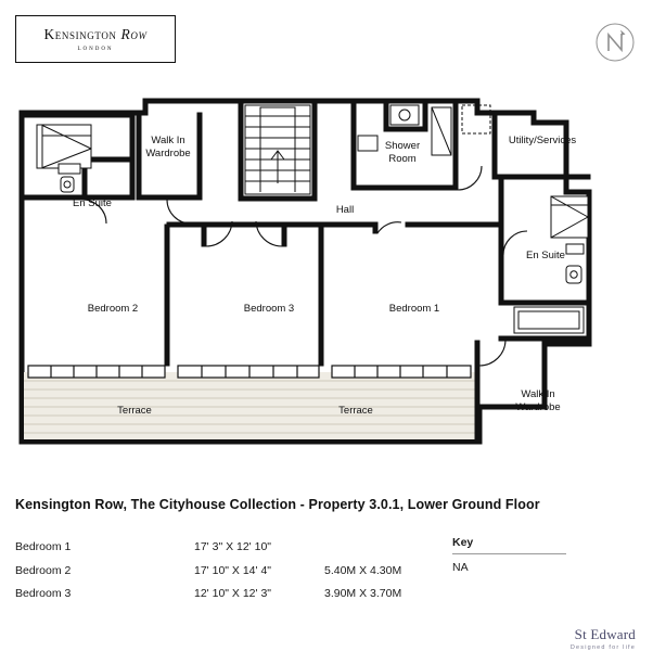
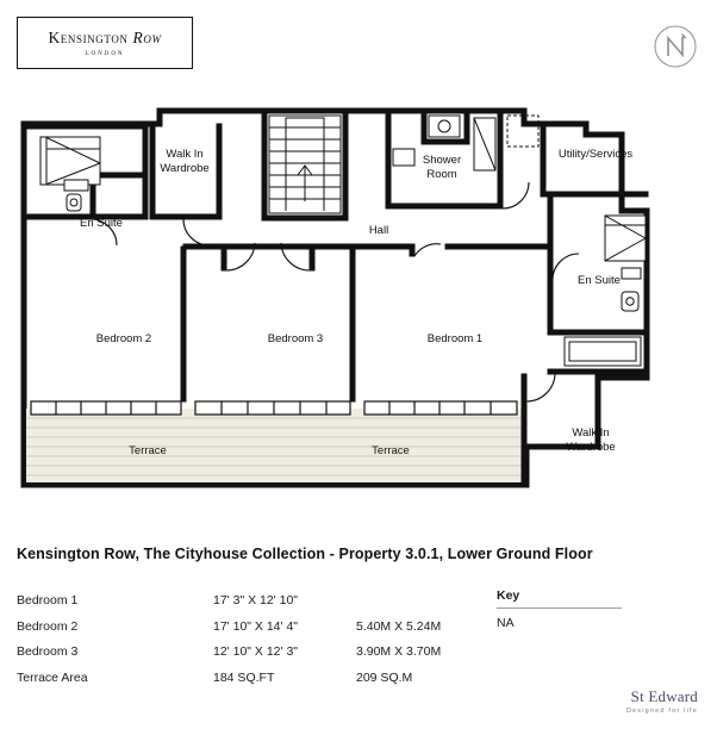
  Kensington Row
  En Suite
  Walk In
  Wardrobe
  Shower
  Room
  Utility/Services
  Hall
  En Suite
  Bedroom 2
  Bedroom 3
  Bedroom 1
  Walk In
  Wardrobe
  Terrace
  Terrace
  Kensington Row, The Cityhouse Collection - Property 3.0.1, Lower Ground Floor
  Bedroom 1
  17' 3" X 12' 10"
  Bedroom 2
  17' 10" X 14' 4"
- 5.40M X 4.30M
+ 5.40M X 5.24M
  Bedroom 3
  12' 10" X 12' 3"
  3.90M X 3.70M
+ Terrace Area
+ 184 SQ.FT
+ 209 SQ.M
  Key
  NA
  St Edward
